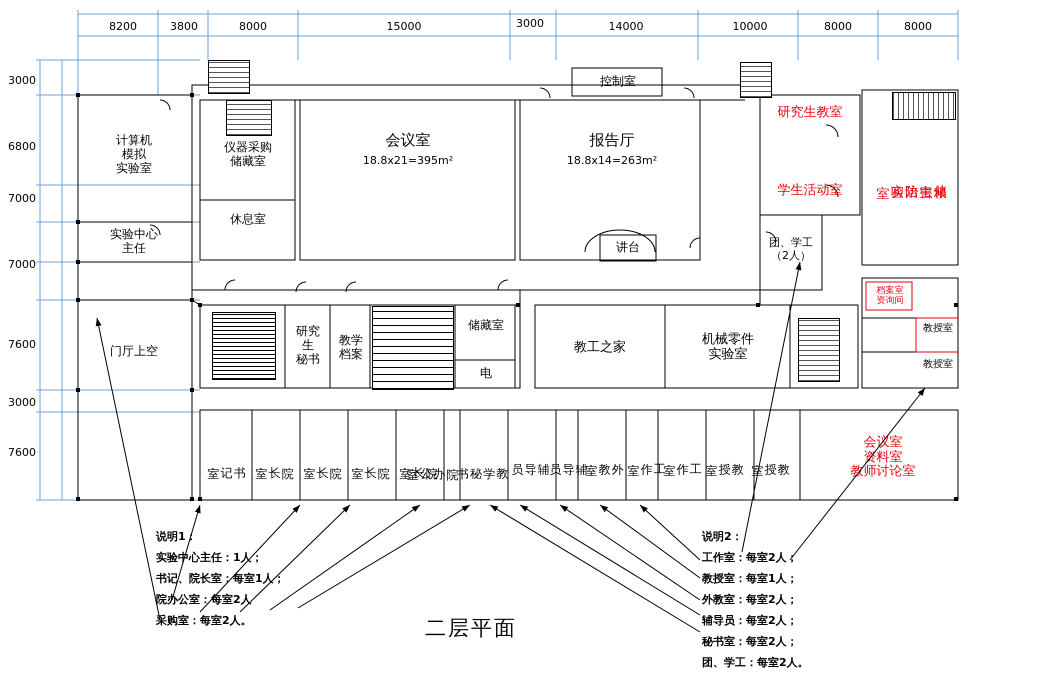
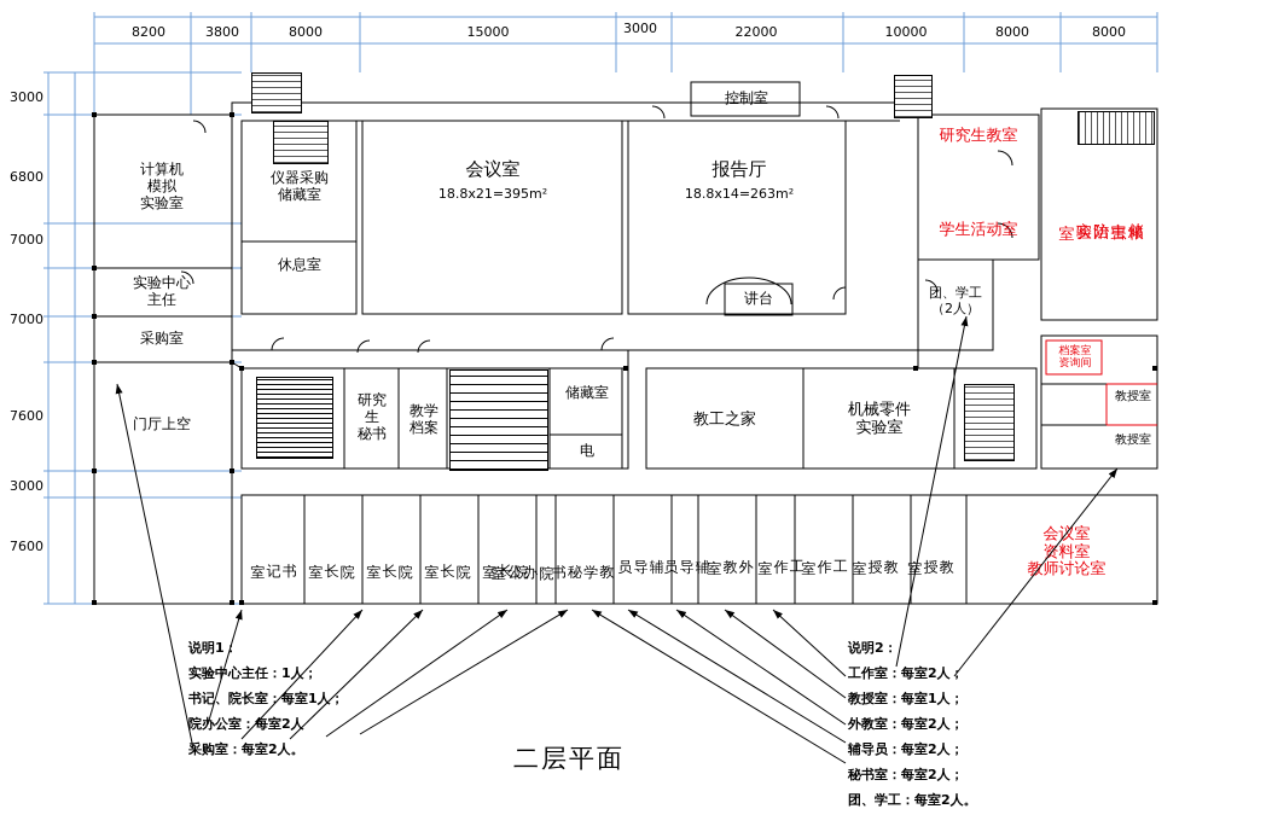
  8200
  3800
  8000
  15000
  3000
- 14000
+ 22000
  10000
  8000
  8000
  3000
  6800
  7000
  7000
  7600
  3000
  7600
  计算机
  模拟
  实验室
  实验中心
  主任
+ 采购室
  门厅上空
  仪器采购
  储藏室
  休息室
  会议室
  18.8x21=395m²
  控制室
  报告厅
  18.8x14=263m²
  讲台
  研究生教室
  学生活动室
  团、学工
  （2人）
  研究
  生
  秘书
  教学
  档案
  储藏室
  电
  教工之家
  机械零件
  实验室
  档案室
  资询间
  教授室
  教授室
  资料室
  教师讨论室
  说明1：
  实验中心主任：1人；
  书记、院长室：每室1人；
  院办公室：每室2人
  采购室：每室2人。
  说明2：
  工作室：每室2人；
  教授室：每室1人；
  外教室：每室2人；
  辅导员：每室2人；
  秘书室：每室2人；
  团、学工：每室2人。
  二层平面
